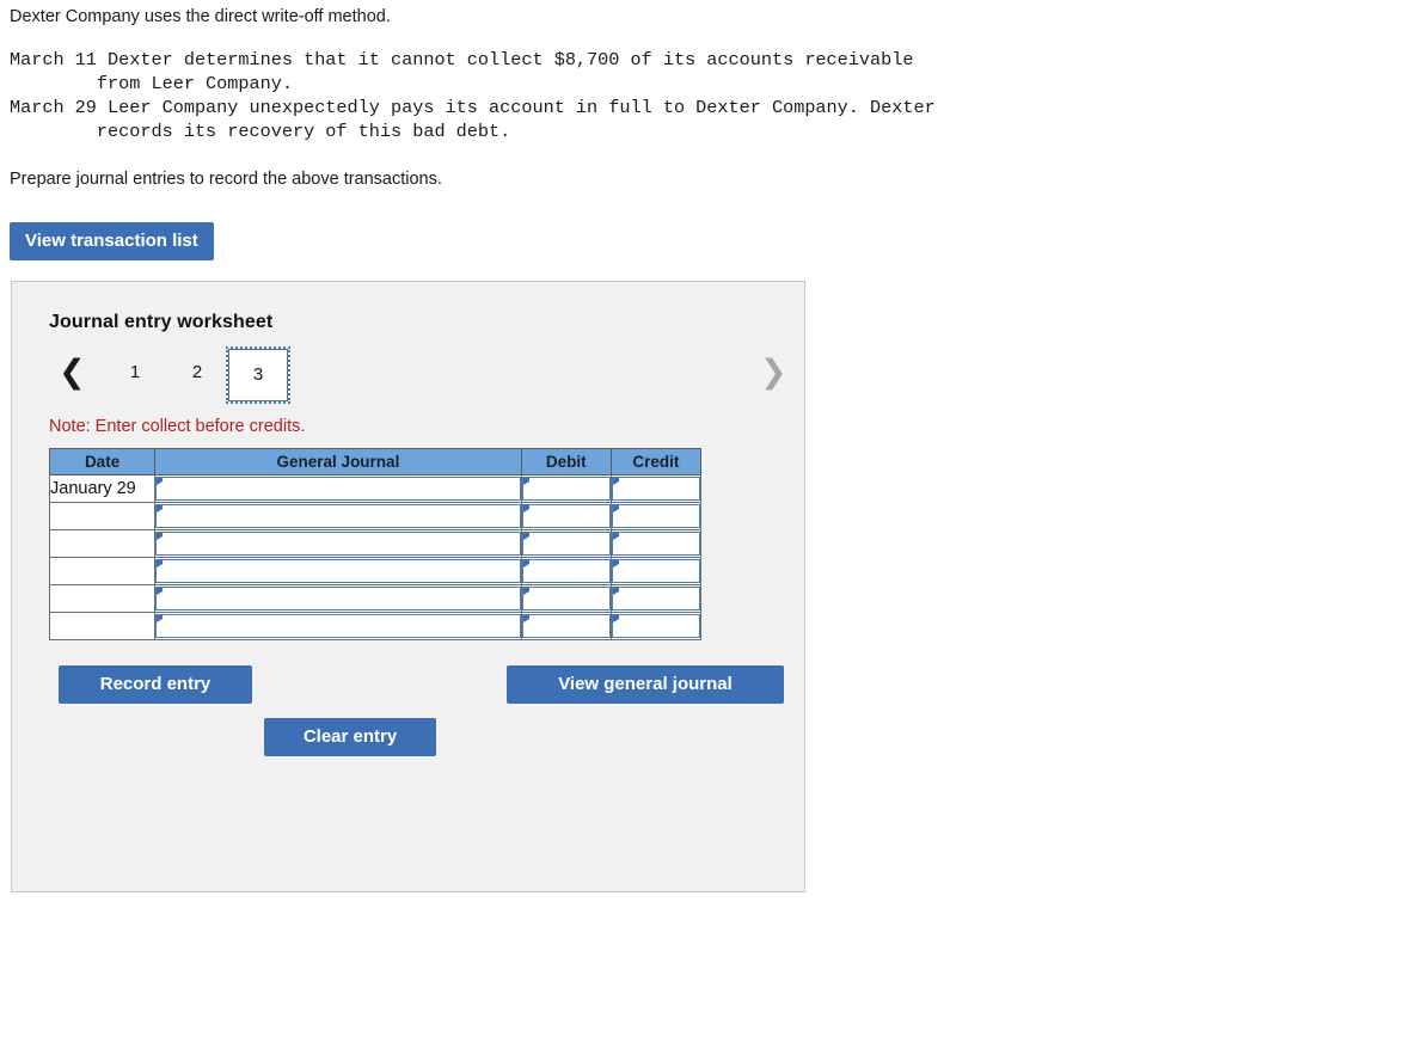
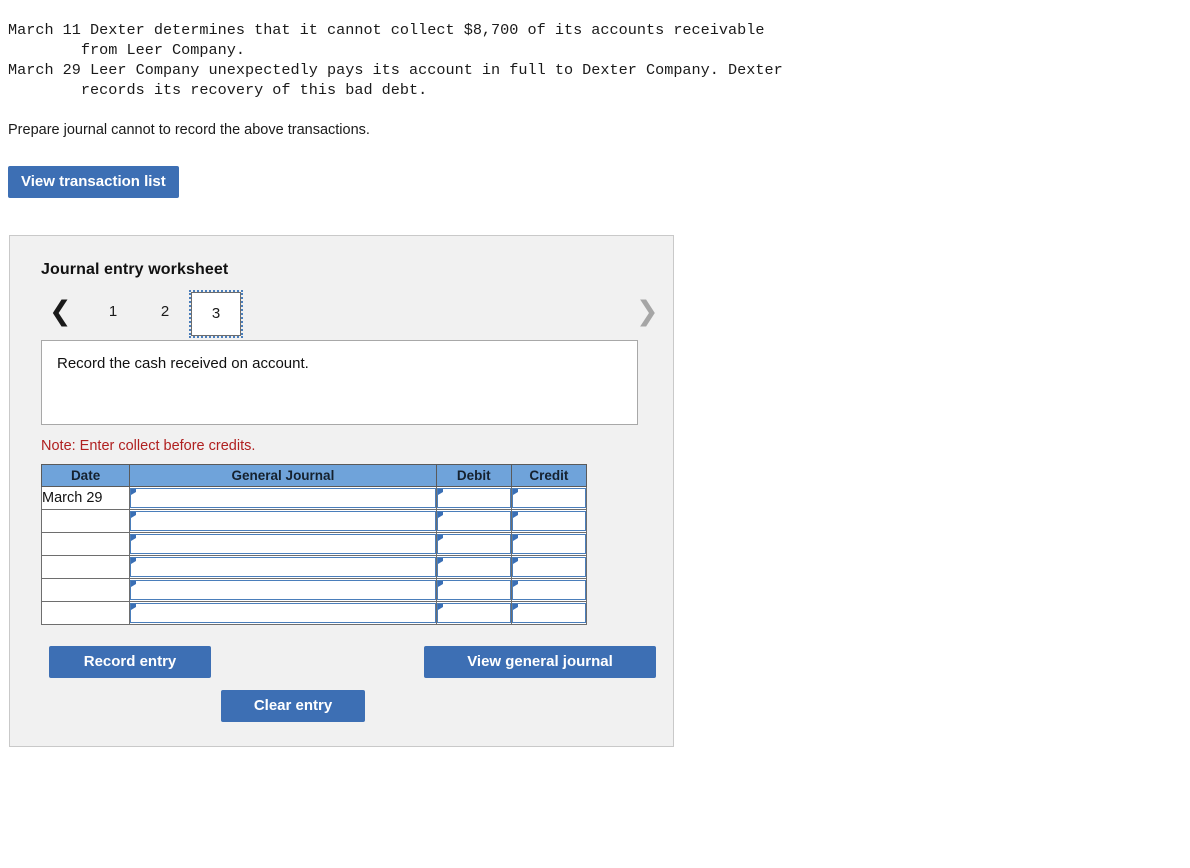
- Dexter Company uses the direct write-off method.
  March 11 Dexter determines that it cannot collect $8,700 of its accounts receivable
  from Leer Company.
  March 29 Leer Company unexpectedly pays its account in full to Dexter Company. Dexter
  records its recovery of this bad debt.
- Prepare journal entries to record the above transactions.
+ Prepare journal cannot to record the above transactions.
  View transaction list
  Journal entry worksheet
  ❮
  1
  2
  3
  ❯
+ Record the cash received on account.
  Note: Enter collect before credits.
  Date	General Journal	Debit	Credit
- January 29
+ March 29
  Record entry
  View general journal
  Clear entry
